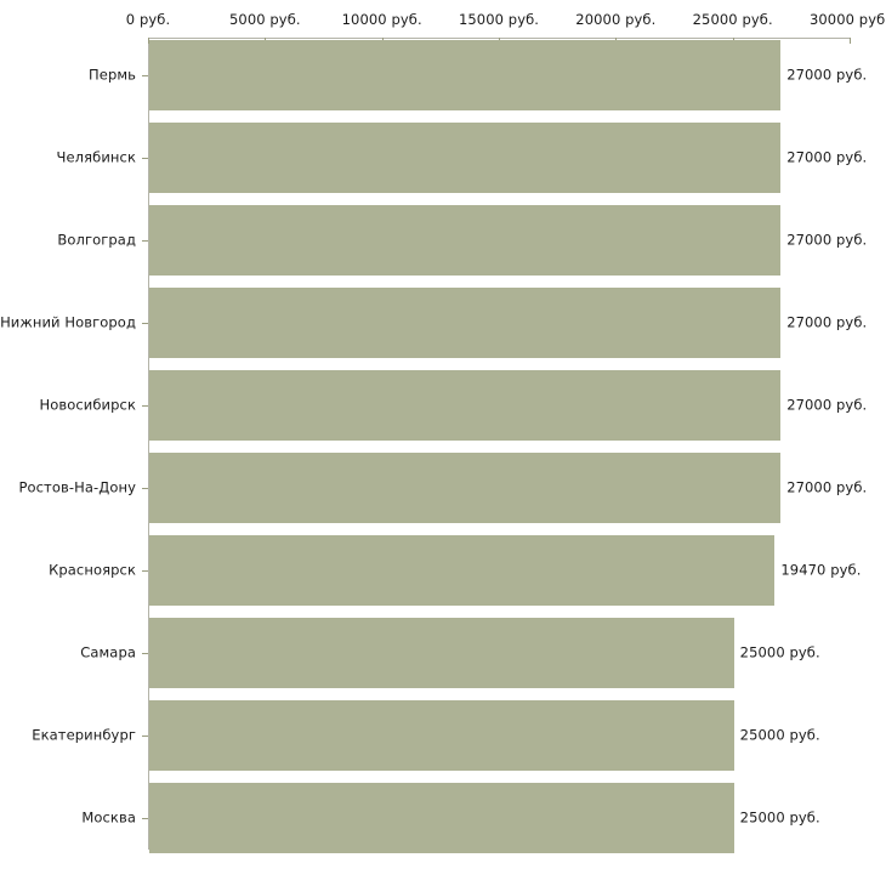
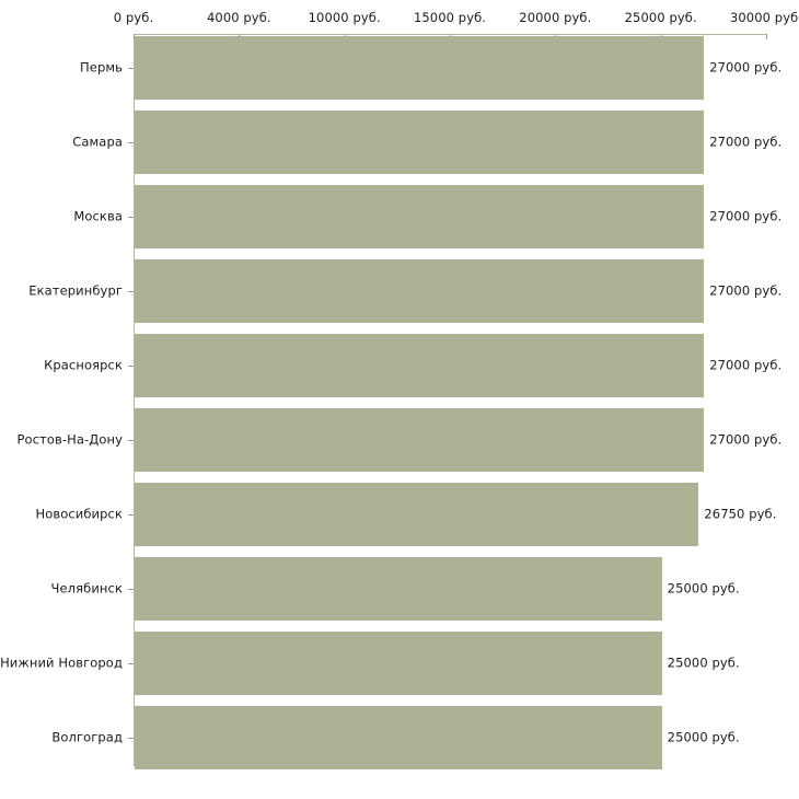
  0 руб.
- 5000 руб.
+ 4000 руб.
  10000 руб.
  15000 руб.
  20000 руб.
  25000 руб.
  30000 руб
  Пермь
- Челябинск
+ Самара
- Волгоград
+ Москва
- Нижний Новгород
+ Екатеринбург
- Новосибирск
+ Красноярск
  Ростов-На-Дону
- Красноярск
+ Новосибирск
- Самара
+ Челябинск
- Екатеринбург
+ Нижний Новгород
- Москва
+ Волгоград
  27000 руб.
  27000 руб.
  27000 руб.
  27000 руб.
  27000 руб.
  27000 руб.
- 19470 руб.
+ 26750 руб.
  25000 руб.
  25000 руб.
  25000 руб.
